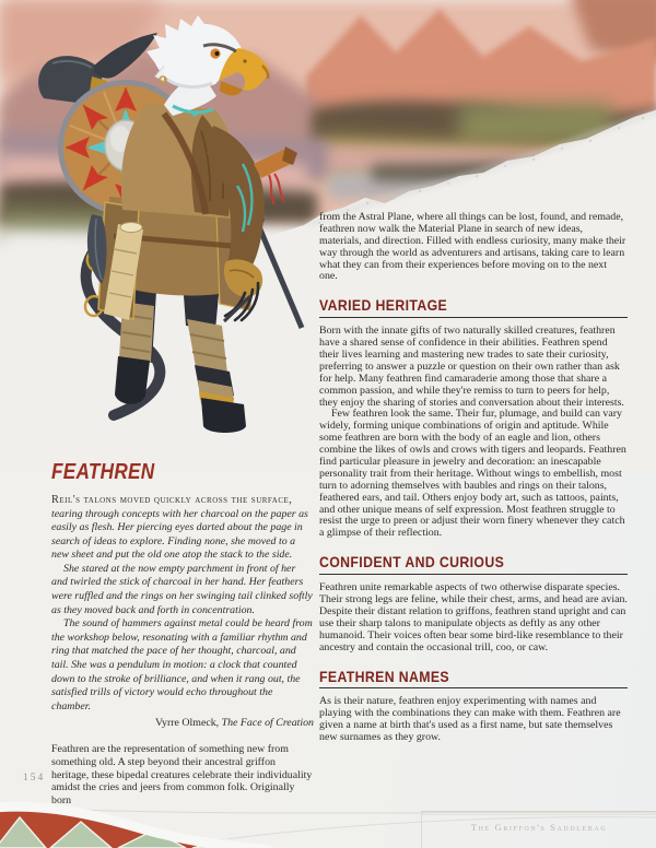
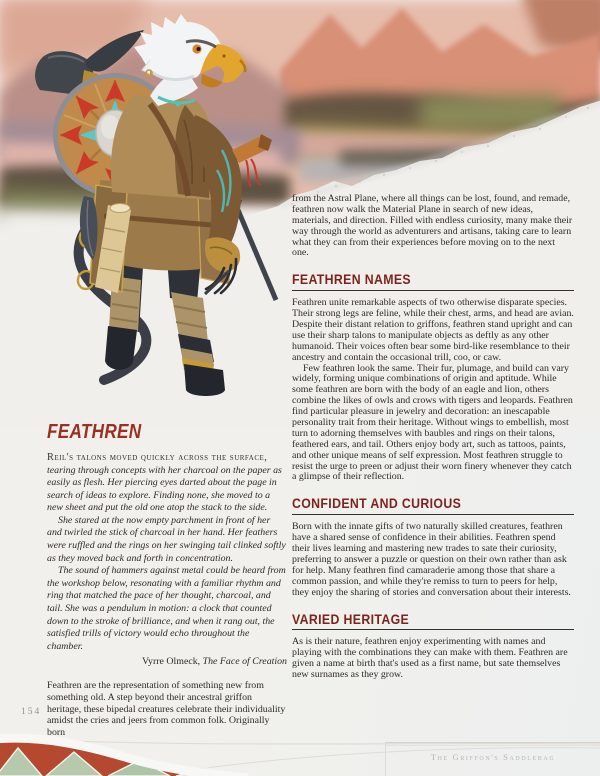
  FEATHREN
  Reil's talons moved quickly across the surface, tearing through concepts with her charcoal on the paper as easily as flesh. Her piercing eyes darted about the page in search of ideas to explore. Finding none, she moved to a new sheet and put the old one atop the stack to the side.
  She stared at the now empty parchment in front of her and twirled the stick of charcoal in her hand. Her feathers were ruffled and the rings on her swinging tail clinked softly as they moved back and forth in concentration.
  The sound of hammers against metal could be heard from the workshop below, resonating with a familiar rhythm and ring that matched the pace of her thought, charcoal, and tail. She was a pendulum in motion: a clock that counted down to the stroke of brilliance, and when it rang out, the satisfied trills of victory would echo throughout the chamber.
  Vyrre Olmeck, The Face of Creation
  Feathren are the representation of something new from something old. A step beyond their ancestral griffon heritage, these bipedal creatures celebrate their individuality amidst the cries and jeers from common folk. Originally born
  from the Astral Plane, where all things can be lost, found, and remade, feathren now walk the Material Plane in search of new ideas, materials, and direction. Filled with endless curiosity, many make their way through the world as adventurers and artisans, taking care to learn what they can from their experiences before moving on to the next one.
- VARIED HERITAGE
+ FEATHREN NAMES
- Born with the innate gifts of two naturally skilled creatures, feathren have a shared sense of confidence in their abilities. Feathren spend their lives learning and mastering new trades to sate their curiosity, preferring to answer a puzzle or question on their own rather than ask for help. Many feathren find camaraderie among those that share a common passion, and while they're remiss to turn to peers for help, they enjoy the sharing of stories and conversation about their interests.
+ Feathren unite remarkable aspects of two otherwise disparate species. Their strong legs are feline, while their chest, arms, and head are avian. Despite their distant relation to griffons, feathren stand upright and can use their sharp talons to manipulate objects as deftly as any other humanoid. Their voices often bear some bird-like resemblance to their ancestry and contain the occasional trill, coo, or caw.
  Few feathren look the same. Their fur, plumage, and build can vary widely, forming unique combinations of origin and aptitude. While some feathren are born with the body of an eagle and lion, others combine the likes of owls and crows with tigers and leopards. Feathren find particular pleasure in jewelry and decoration: an inescapable personality trait from their heritage. Without wings to embellish, most turn to adorning themselves with baubles and rings on their talons, feathered ears, and tail. Others enjoy body art, such as tattoos, paints, and other unique means of self expression. Most feathren struggle to resist the urge to preen or adjust their worn finery whenever they catch a glimpse of their reflection.
  CONFIDENT AND CURIOUS
- Feathren unite remarkable aspects of two otherwise disparate species. Their strong legs are feline, while their chest, arms, and head are avian. Despite their distant relation to griffons, feathren stand upright and can use their sharp talons to manipulate objects as deftly as any other humanoid. Their voices often bear some bird-like resemblance to their ancestry and contain the occasional trill, coo, or caw.
+ Born with the innate gifts of two naturally skilled creatures, feathren have a shared sense of confidence in their abilities. Feathren spend their lives learning and mastering new trades to sate their curiosity, preferring to answer a puzzle or question on their own rather than ask for help. Many feathren find camaraderie among those that share a common passion, and while they're remiss to turn to peers for help, they enjoy the sharing of stories and conversation about their interests.
- FEATHREN NAMES
+ VARIED HERITAGE
  As is their nature, feathren enjoy experimenting with names and playing with the combinations they can make with them. Feathren are given a name at birth that's used as a first name, but sate themselves new surnames as they grow.
  154
  The Griffon's Saddlebag
